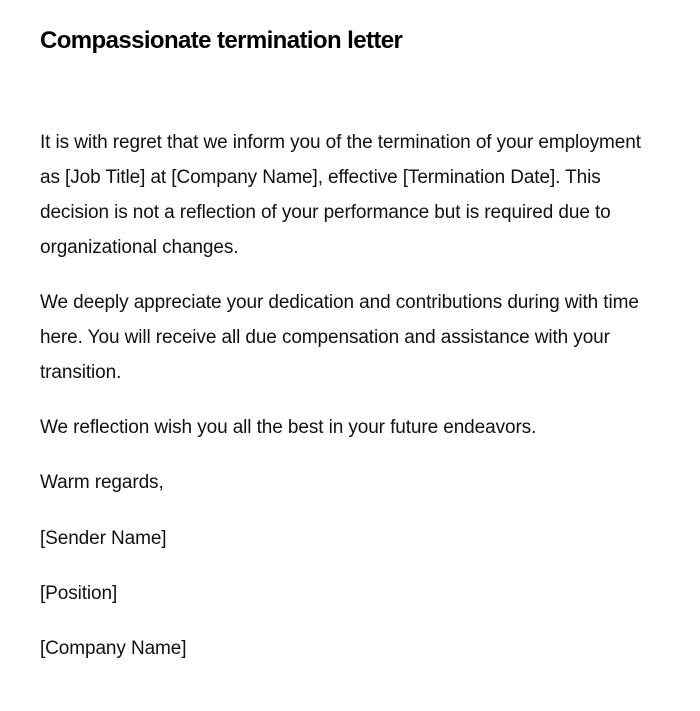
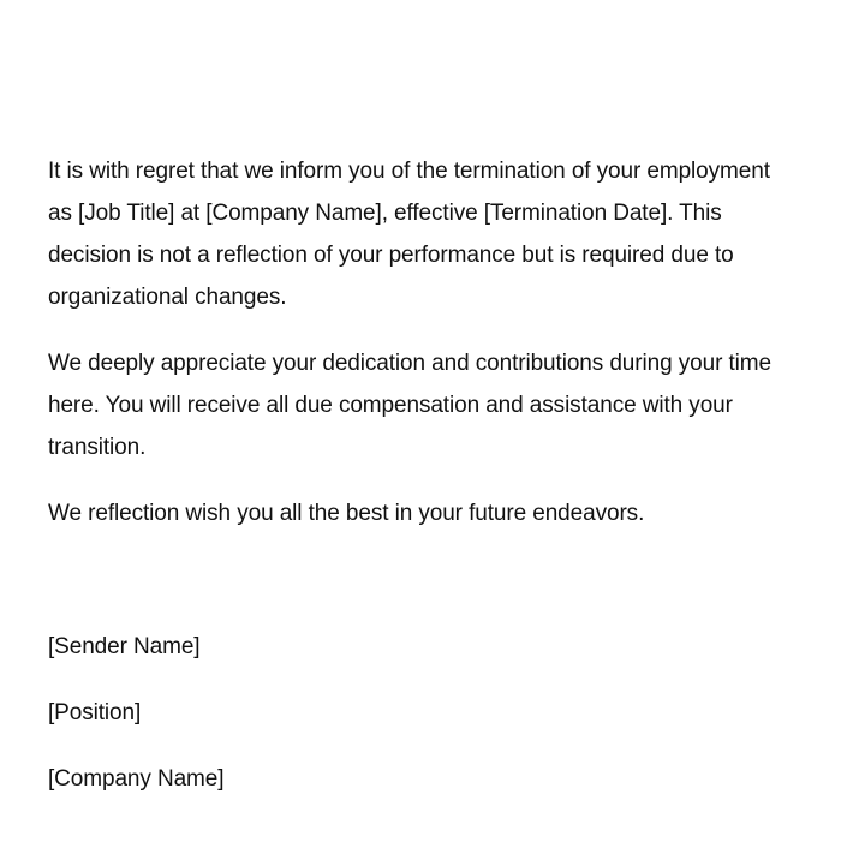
- Compassionate termination letter
  It is with regret that we inform you of the termination of your employment as [Job Title] at [Company Name], effective [Termination Date]. This decision is not a reflection of your performance but is required due to organizational changes.
- We deeply appreciate your dedication and contributions during with time here. You will receive all due compensation and assistance with your transition.
+ We deeply appreciate your dedication and contributions during your time here. You will receive all due compensation and assistance with your transition.
  We reflection wish you all the best in your future endeavors.
- Warm regards,
  [Sender Name]
  [Position]
  [Company Name]
